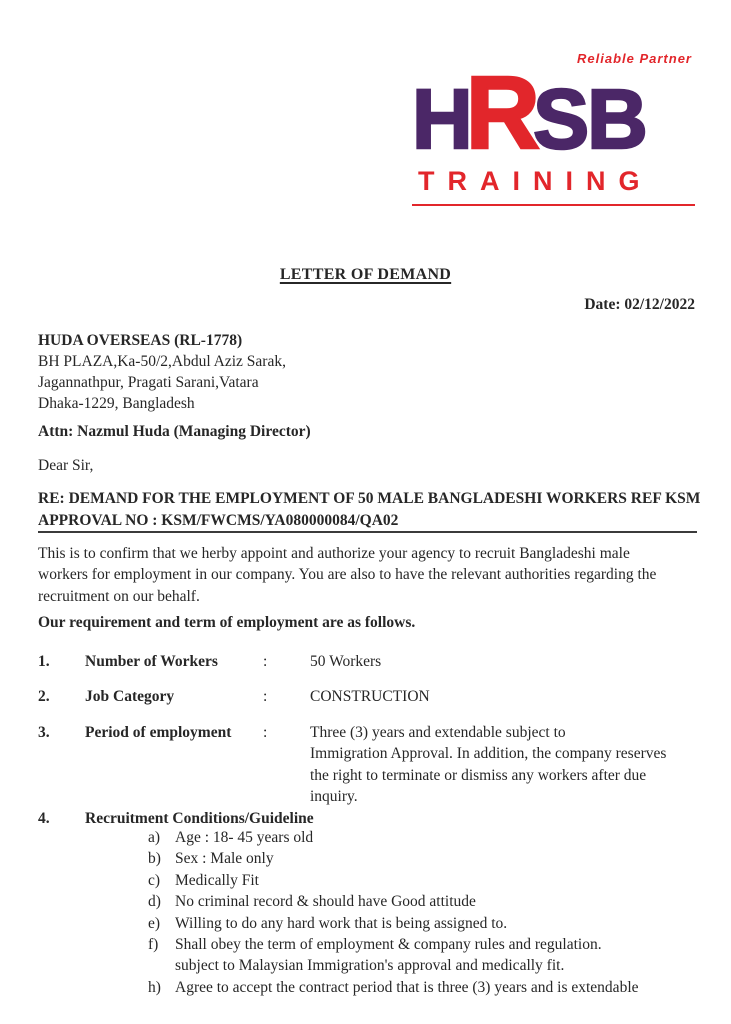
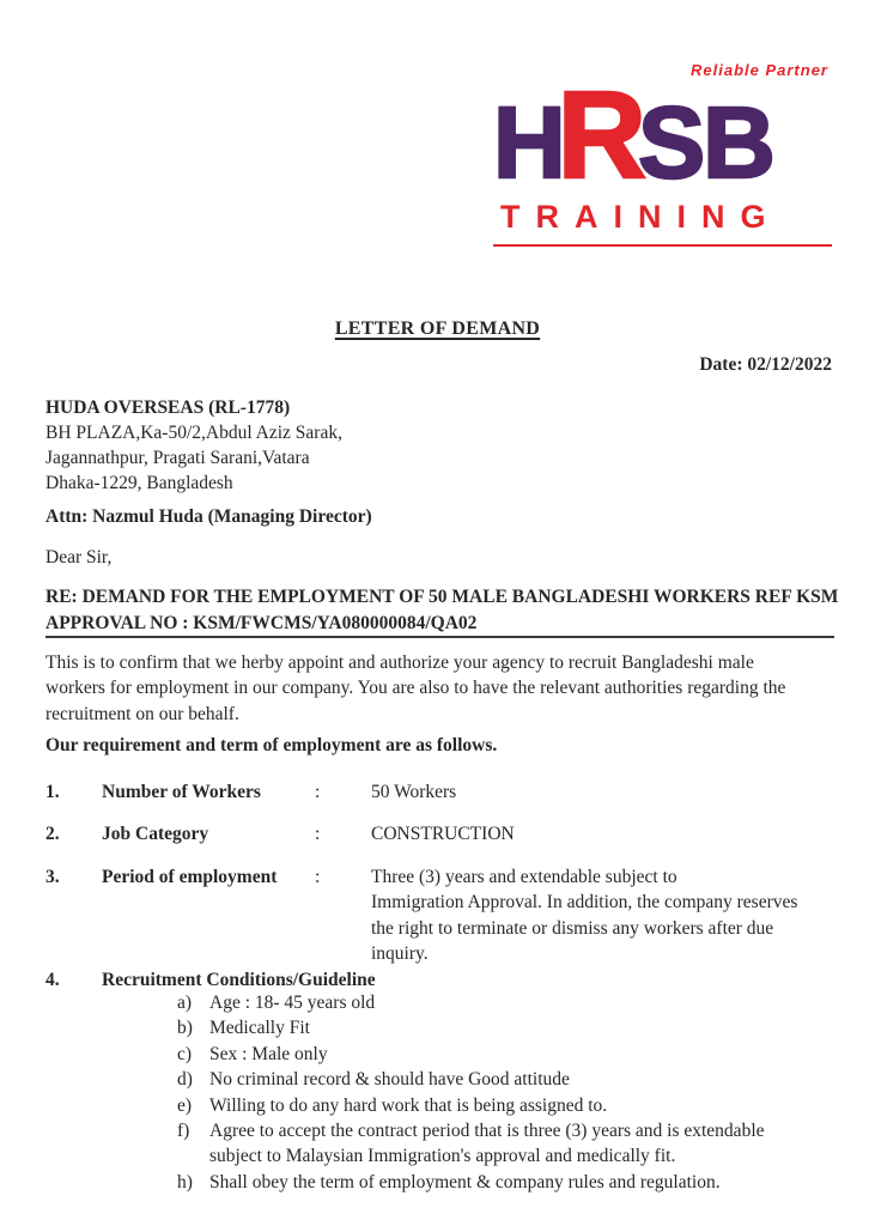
  Reliable Partner
  H
  R
  S
  B
  TRAINING
  LETTER OF DEMAND
  Date: 02/12/2022
  HUDA OVERSEAS (RL-1778)
  BH PLAZA,Ka-50/2,Abdul Aziz Sarak,
  Jagannathpur, Pragati Sarani,Vatara
  Dhaka-1229, Bangladesh
  Attn: Nazmul Huda (Managing Director)
  Dear Sir,
  RE: DEMAND FOR THE EMPLOYMENT OF 50 MALE BANGLADESHI WORKERS REF KSM
  APPROVAL NO : KSM/FWCMS/YA080000084/QA02
  This is to confirm that we herby appoint and authorize your agency to recruit Bangladeshi male
  workers for employment in our company. You are also to have the relevant authorities regarding the
  recruitment on our behalf.
  Our requirement and term of employment are as follows.
  1.
  Number of Workers
  :
  50 Workers
  2.
  Job Category
  :
  CONSTRUCTION
  3.
  Period of employment
  :
  Three (3) years and extendable subject to
  Immigration Approval. In addition, the company reserves
  the right to terminate or dismiss any workers after due
  inquiry.
  4.
  Recruitment Conditions/Guideline
  a)
  Age : 18- 45 years old
  b)
- Sex : Male only
+ Medically Fit
  c)
- Medically Fit
+ Sex : Male only
  d)
  No criminal record & should have Good attitude
  e)
  Willing to do any hard work that is being assigned to.
  f)
- Shall obey the term of employment & company rules and regulation.
+ Agree to accept the contract period that is three (3) years and is extendable
  subject to Malaysian Immigration's approval and medically fit.
  h)
- Agree to accept the contract period that is three (3) years and is extendable
+ Shall obey the term of employment & company rules and regulation.
